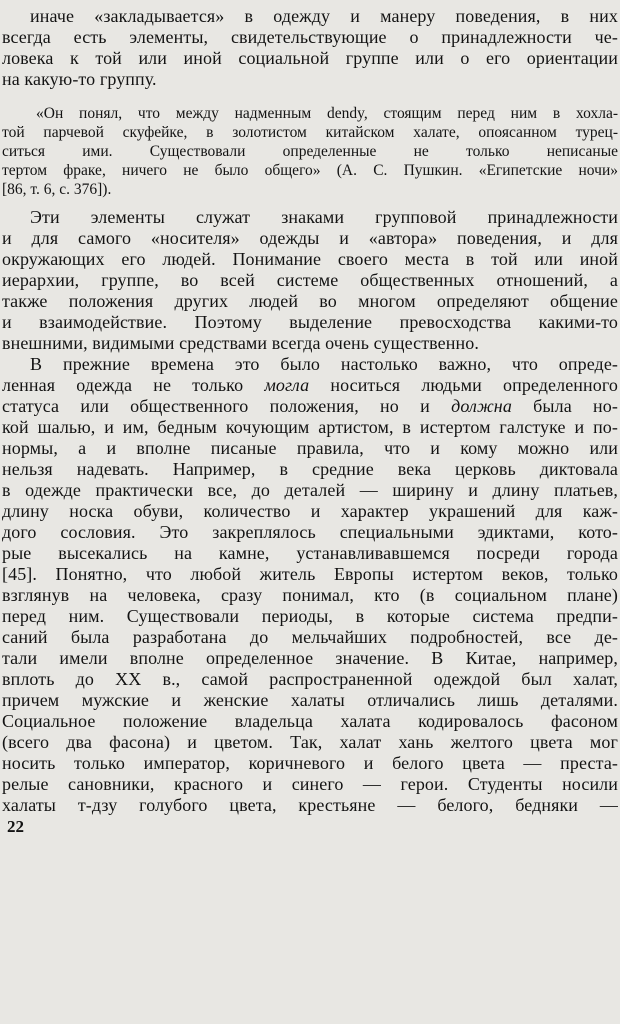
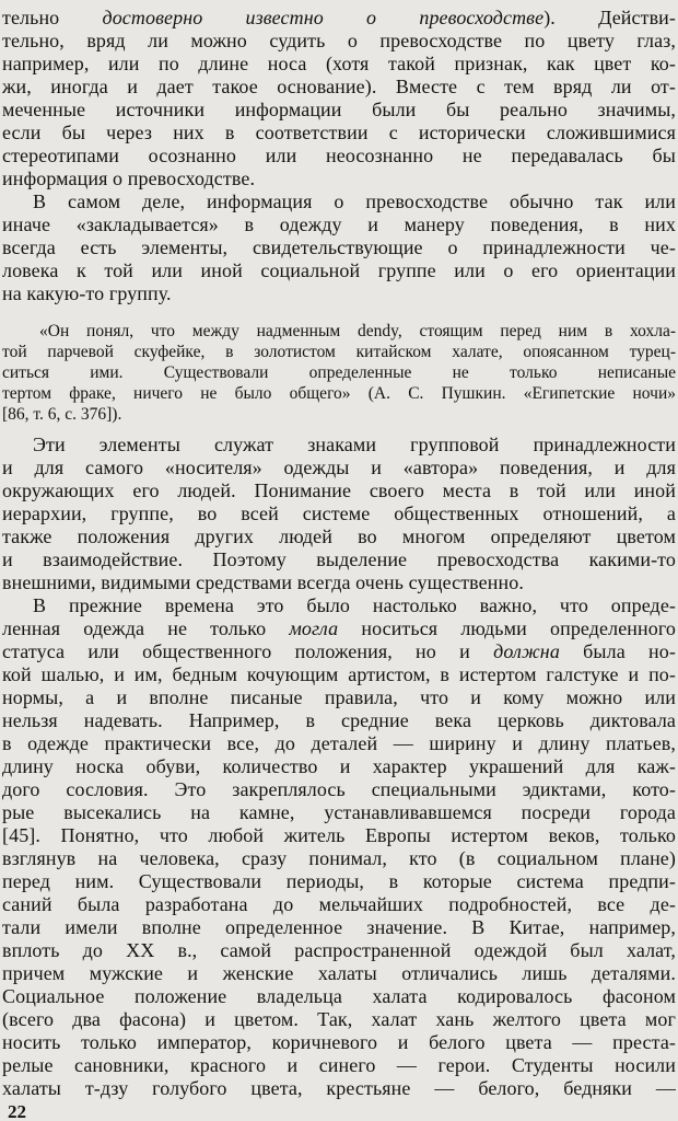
+ тельно достоверно известно о превосходстве). Действи-
+ тельно, вряд ли можно судить о превосходстве по цвету глаз,
+ например, или по длине носа (хотя такой признак, как цвет ко-
+ жи, иногда и дает такое основание). Вместе с тем вряд ли от-
+ меченные источники информации были бы реально значимы,
+ если бы через них в соответствии с исторически сложившимися
+ стереотипами осознанно или неосознанно не передавалась бы
+ информация о превосходстве.
+ В самом деле, информация о превосходстве обычно так или
  иначе «закладывается» в одежду и манеру поведения, в них
  всегда есть элементы, свидетельствующие о принадлежности че-
  ловека к той или иной социальной группе или о его ориентации
  на какую-то группу.
  «Он понял, что между надменным dendy, стоящим перед ним в хохла-
  той парчевой скуфейке, в золотистом китайском халате, опоясанном турец-
  ситься ими. Существовали определенные не только неписаные
  тертом фраке, ничего не было общего» (А. С. Пушкин. «Египетские ночи»
  [86, т. 6, с. 376]).
  Эти элементы служат знаками групповой принадлежности
  и для самого «носителя» одежды и «автора» поведения, и для
  окружающих его людей. Понимание своего места в той или иной
  иерархии, группе, во всей системе общественных отношений, а
- также положения других людей во многом определяют общение
+ также положения других людей во многом определяют цветом
  и взаимодействие. Поэтому выделение превосходства какими-то
  внешними, видимыми средствами всегда очень существенно.
  В прежние времена это было настолько важно, что опреде-
  ленная одежда не только могла носиться людьми определенного
  статуса или общественного положения, но и должна была но-
  кой шалью, и им, бедным кочующим артистом, в истертом галстуке и по-
  нормы, а и вполне писаные правила, что и кому можно или
  нельзя надевать. Например, в средние века церковь диктовала
  в одежде практически все, до деталей — ширину и длину платьев,
  длину носка обуви, количество и характер украшений для каж-
  дого сословия. Это закреплялось специальными эдиктами, кото-
  рые высекались на камне, устанавливавшемся посреди города
  [45]. Понятно, что любой житель Европы истертом веков, только
  взглянув на человека, сразу понимал, кто (в социальном плане)
  перед ним. Существовали периоды, в которые система предпи-
  саний была разработана до мельчайших подробностей, все де-
  тали имели вполне определенное значение. В Китае, например,
  вплоть до XX в., самой распространенной одеждой был халат,
  причем мужские и женские халаты отличались лишь деталями.
  Социальное положение владельца халата кодировалось фасоном
  (всего два фасона) и цветом. Так, халат хань желтого цвета мог
  носить только император, коричневого и белого цвета — преста-
  релые сановники, красного и синего — герои. Студенты носили
  халаты т-дзу голубого цвета, крестьяне — белого, бедняки —
  22
